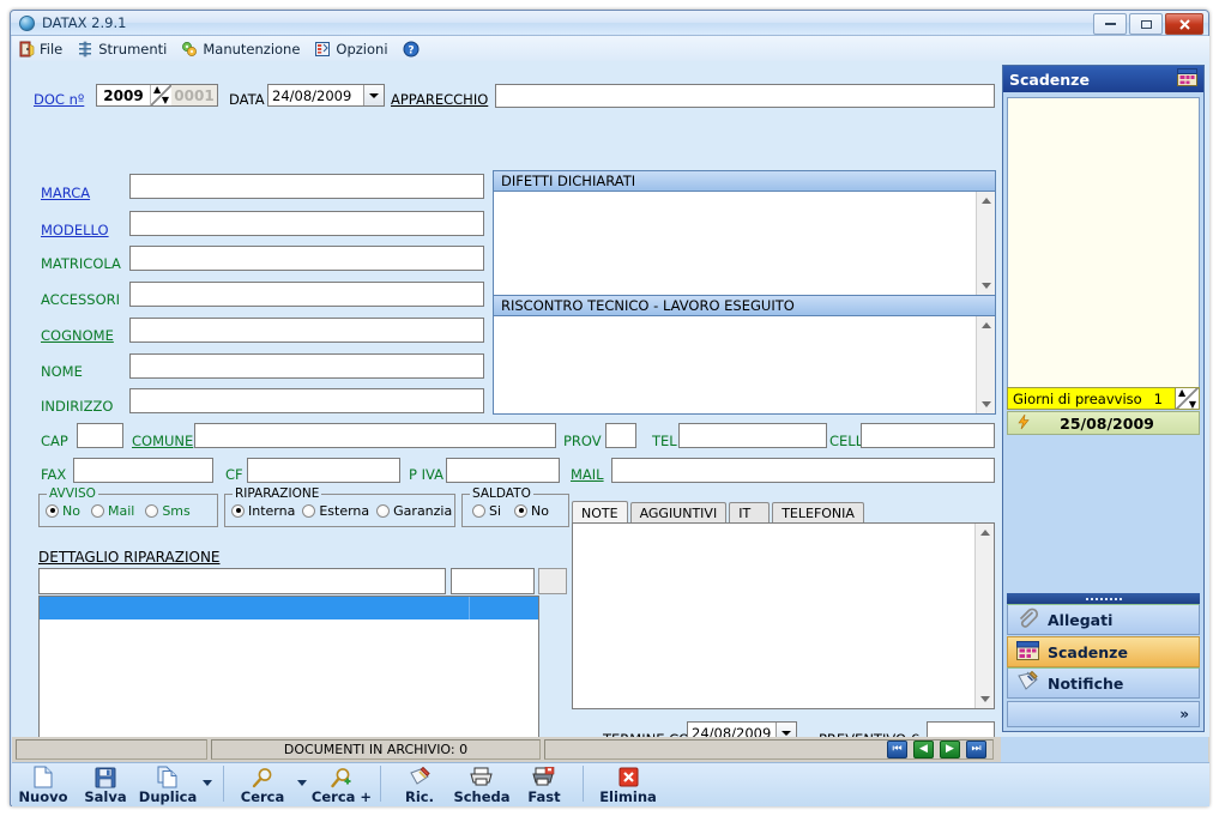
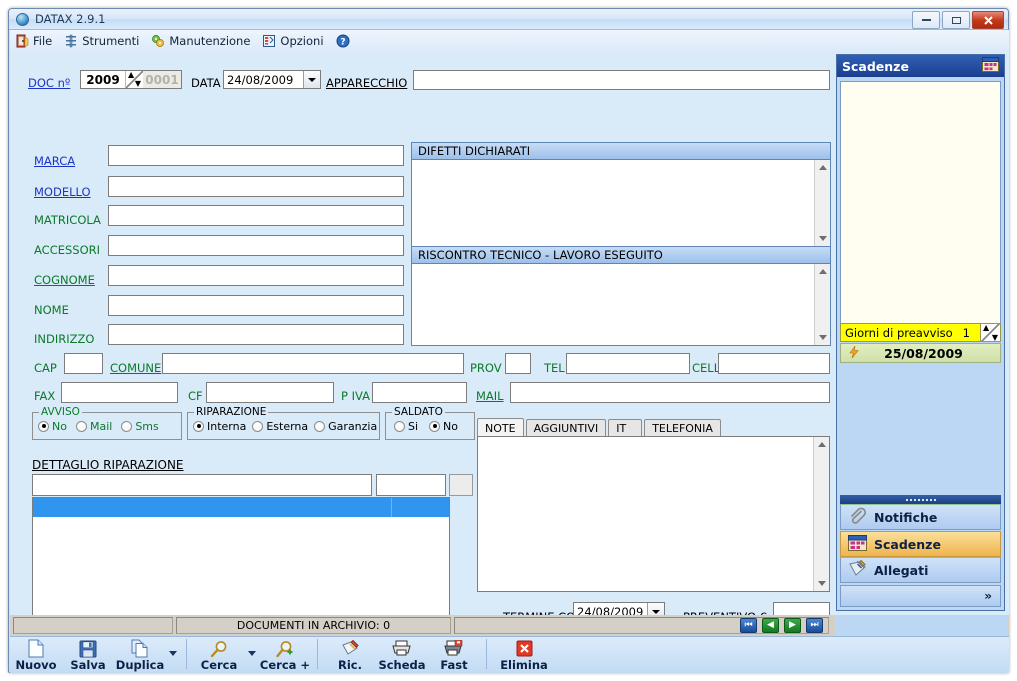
  DATAX 2.9.1
  File
  Strumenti
  Manutenzione
  Opzioni
  ?
  DOC nº
  2009
  ▲
  ▼
  0001
  DATA
  24/08/2009
  APPARECCHIO
  MARCA
  MODELLO
  MATRICOLA
  ACCESSORI
  COGNOME
  NOME
  INDIRIZZO
  CAP
  COMUNE
  PROV
  TEL
  CELL
  FAX
  CF
  P IVA
  MAIL
  DIFETTI DICHIARATI
  RISCONTRO TECNICO - LAVORO ESEGUITO
  AVVISO
  No
  Mail
  Sms
  RIPARAZIONE
  Interna
  Esterna
  Garanzia
  SALDATO
  Si
  No
  DETTAGLIO RIPARAZIONE
  NOTE
  AGGIUNTIVI
  IT
  TELEFONIA
  24/08/2009
  Scadenze
  Giorni di preavviso
  1
  ▲
  ▼
  25/08/2009
- Allegati
+ Notifiche
  Scadenze
- Notifiche
+ Allegati
  »
  DOCUMENTI IN ARCHIVIO: 0
  ⏮
  ◀
  ▶
  ⏭
  Nuovo
  Salva
  Duplica
  Cerca
  Cerca +
  Ric.
  Scheda
  Fast
  Elimina
